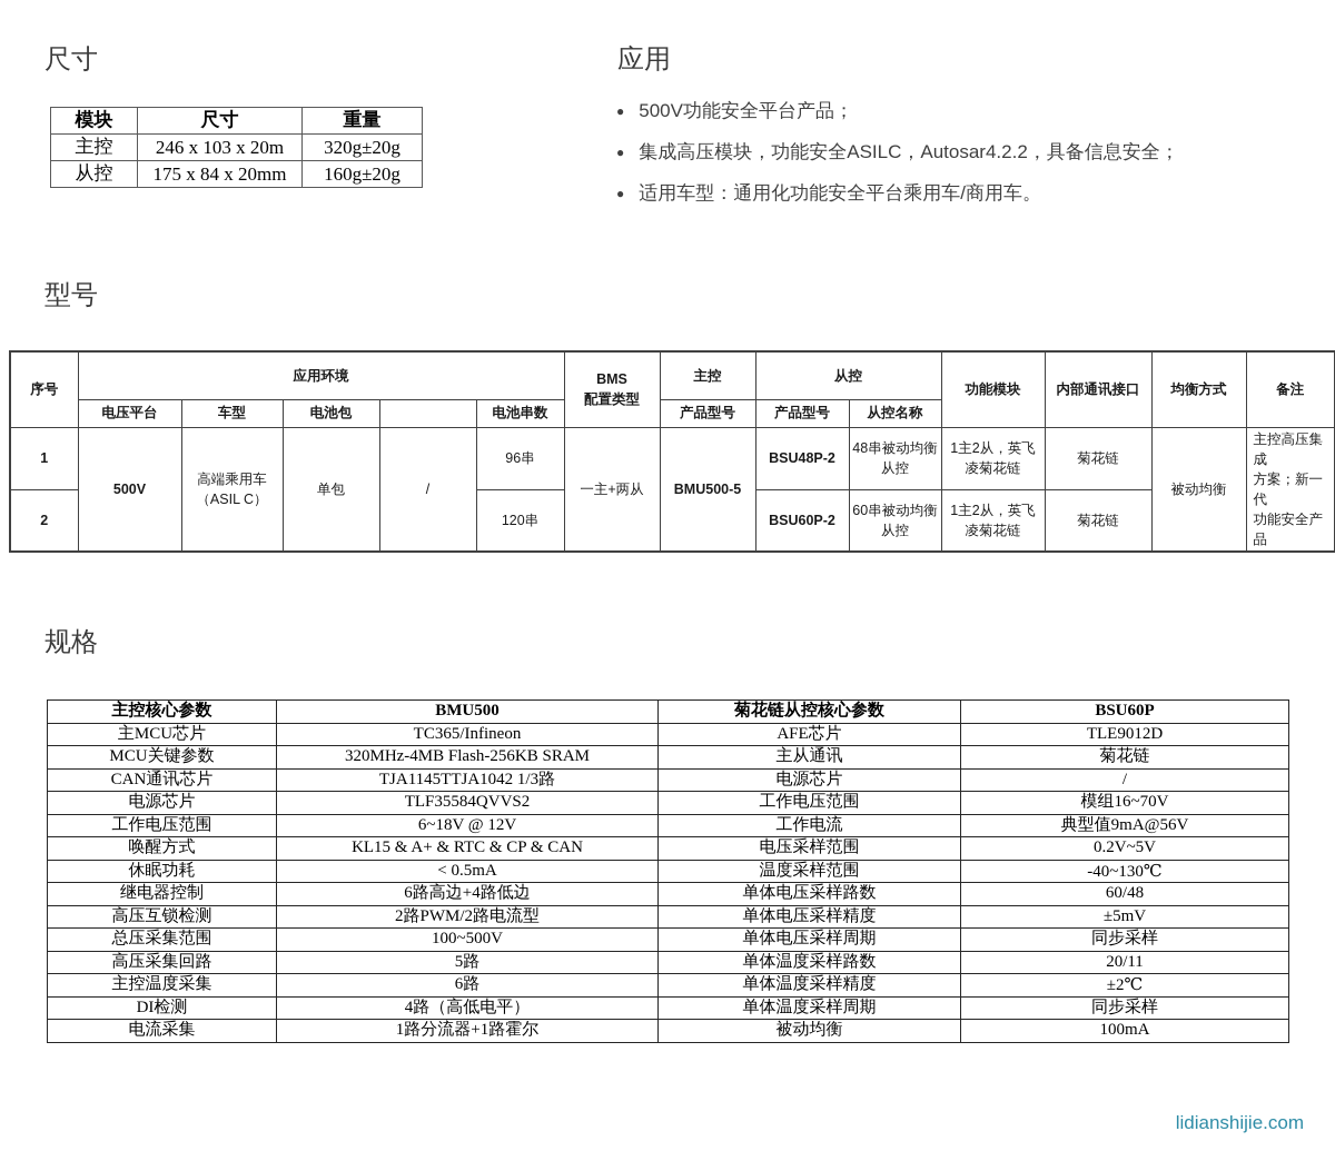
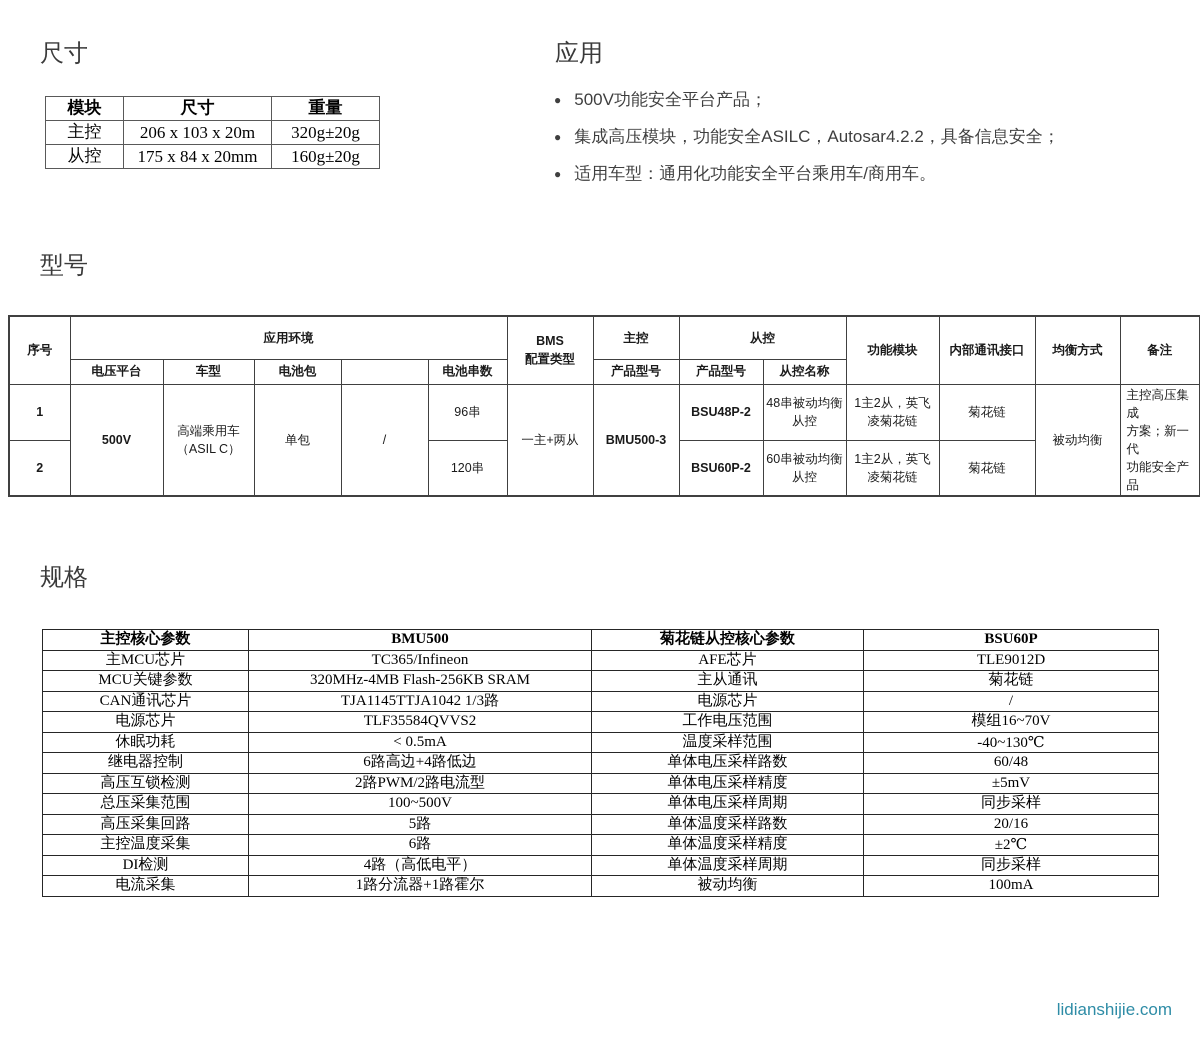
  尺寸
  模块	尺寸	重量
- 主控	246 x 103 x 20m	320g±20g
+ 主控	206 x 103 x 20m	320g±20g
  从控	175 x 84 x 20mm	160g±20g
  应用
  ●
  500V功能安全平台产品；
  ●
  集成高压模块，功能安全ASILC，Autosar4.2.2，具备信息安全；
  ●
  适用车型：通用化功能安全平台乘用车/商用车。
  型号
  序号	应用环境	BMS 配置类型	主控	从控	功能模块	内部通讯接口	均衡方式	备注
  电压平台	车型	电池包		电池串数	产品型号	产品型号	从控名称
- 1	500V	高端乘用车 （ASIL C）	单包	/	96串	一主+两从	BMU500-5	BSU48P-2	48串被动均衡 从控	1主2从，英飞 凌菊花链	菊花链	被动均衡	主控高压集成 方案；新一代 功能安全产品
+ 1	500V	高端乘用车 （ASIL C）	单包	/	96串	一主+两从	BMU500-3	BSU48P-2	48串被动均衡 从控	1主2从，英飞 凌菊花链	菊花链	被动均衡	主控高压集成 方案；新一代 功能安全产品
  2	120串	BSU60P-2	60串被动均衡 从控	1主2从，英飞 凌菊花链	菊花链
  规格
  主控核心参数	BMU500	菊花链从控核心参数	BSU60P
  主MCU芯片	TC365/Infineon	AFE芯片	TLE9012D
  MCU关键参数	320MHz-4MB Flash-256KB SRAM	主从通讯	菊花链
  CAN通讯芯片	TJA1145TTJA1042 1/3路	电源芯片	/
  电源芯片	TLF35584QVVS2	工作电压范围	模组16~70V
- 工作电压范围	6~18V @ 12V	工作电流	典型值9mA@56V
- 唤醒方式	KL15 & A+ & RTC & CP & CAN	电压采样范围	0.2V~5V
  休眠功耗	< 0.5mA	温度采样范围	-40~130℃
  继电器控制	6路高边+4路低边	单体电压采样路数	60/48
  高压互锁检测	2路PWM/2路电流型	单体电压采样精度	±5mV
  总压采集范围	100~500V	单体电压采样周期	同步采样
- 高压采集回路	5路	单体温度采样路数	20/11
+ 高压采集回路	5路	单体温度采样路数	20/16
  主控温度采集	6路	单体温度采样精度	±2℃
  DI检测	4路（高低电平）	单体温度采样周期	同步采样
  电流采集	1路分流器+1路霍尔	被动均衡	100mA
  lidianshijie.com
